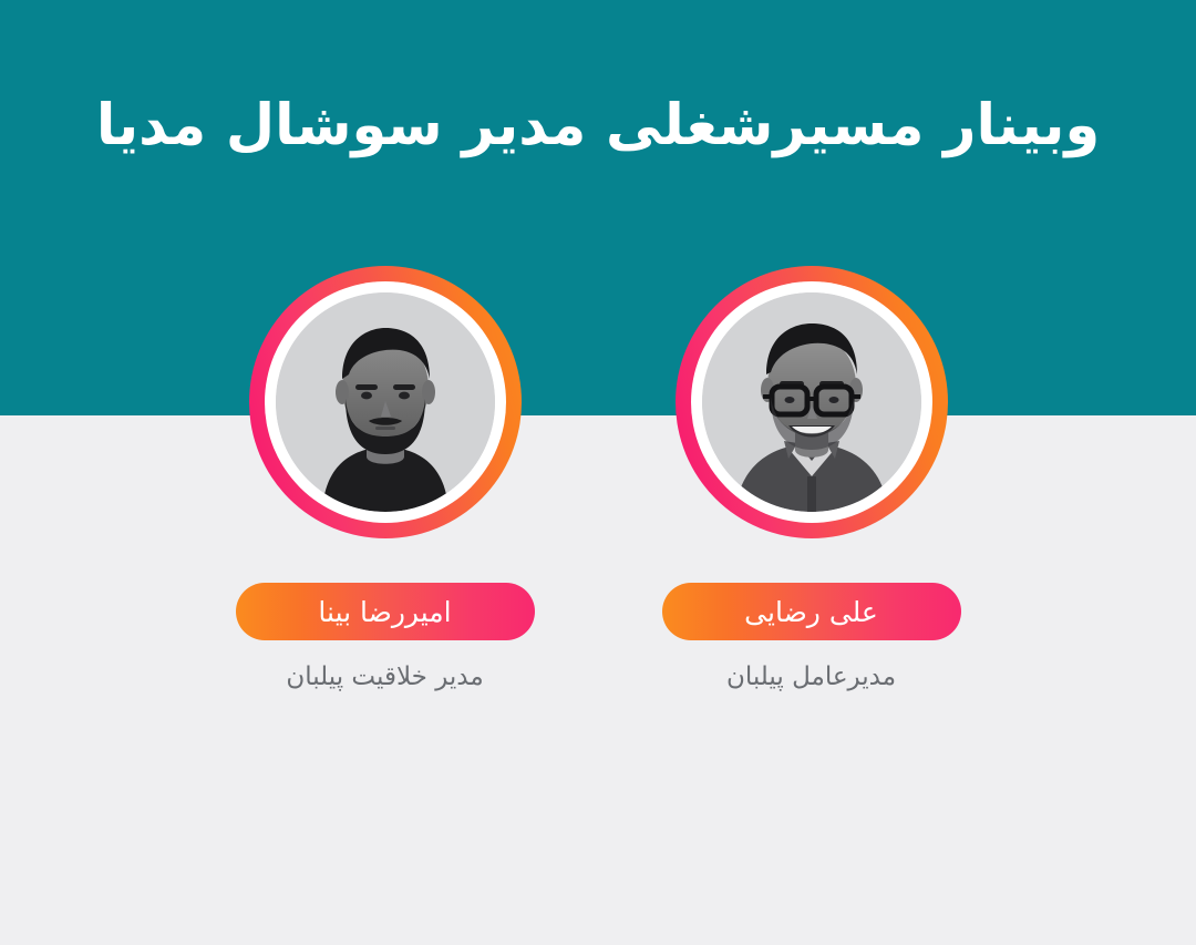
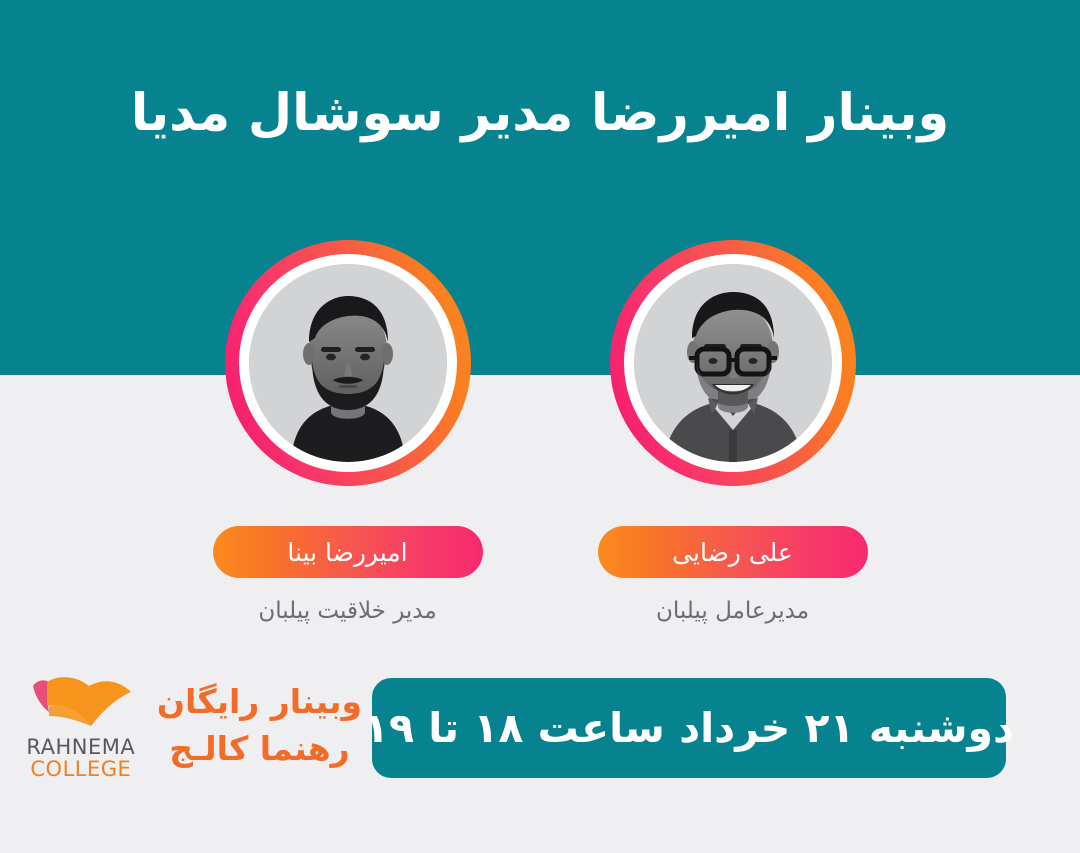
- وبینار مسیرشغلی مدیر سوشال مدیا
+ وبینار امیررضا مدیر سوشال مدیا
  امیررضا بینا
  مدیر خلاقیت پیلبان
  علی رضایی
  مدیرعامل پیلبان
+ وبینار رایگان
+ رهنما کالـج
+ RAHNEMA
+ COLLEGE
+ دوشنبه ۲۱ خرداد ساعت ۱۸ تا ۱۹
